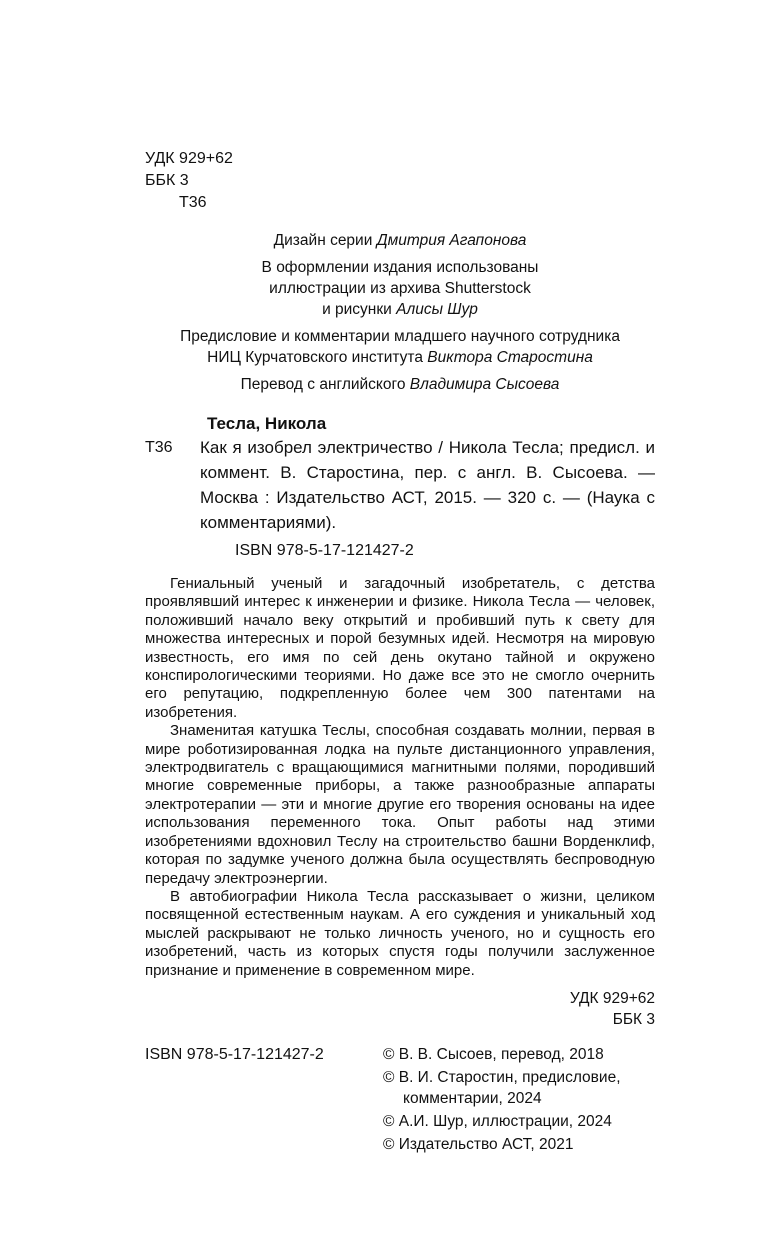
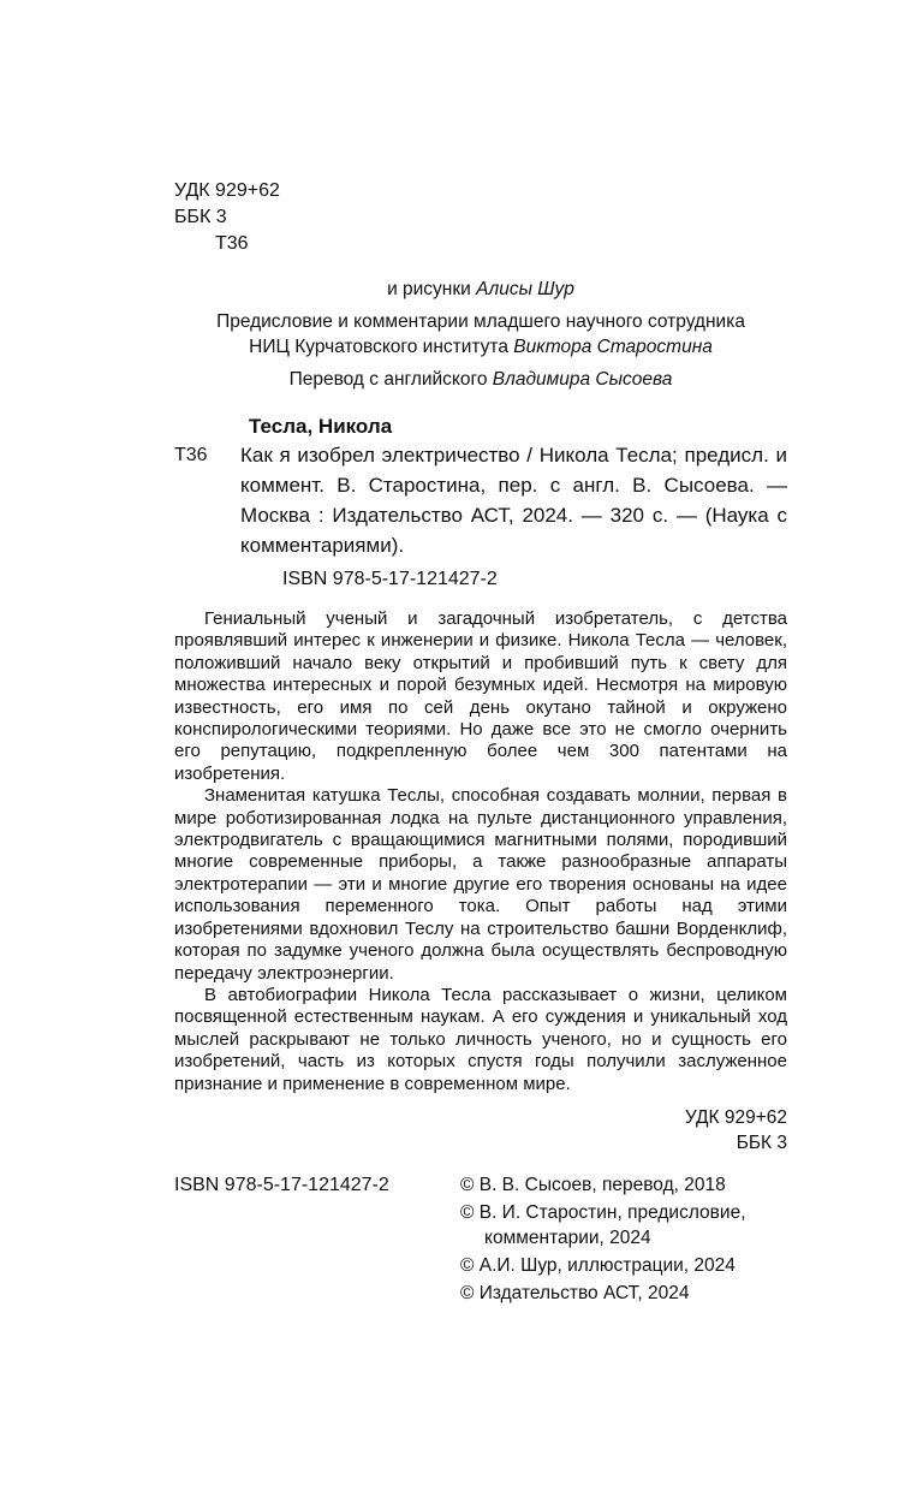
  УДК 929+62
  ББК 3
  Т36
- Дизайн серии Дмитрия Агапонова
- В оформлении издания использованы
- иллюстрации из архива Shutterstock
  и рисунки Алисы Шур
  Предисловие и комментарии младшего научного сотрудника
  НИЦ Курчатовского института Виктора Старостина
  Перевод с английского Владимира Сысоева
  Тесла, Никола
  Т36
- Как я изобрел электричество / Никола Тесла; предисл. и коммент. В. Старостина, пер. с англ. В. Сысоева. — Москва : Издательство АСТ, 2015. — 320 с. — (Наука с комментариями).
+ Как я изобрел электричество / Никола Тесла; предисл. и коммент. В. Старостина, пер. с англ. В. Сысоева. — Москва : Издательство АСТ, 2024. — 320 с. — (Наука с комментариями).
  ISBN 978-5-17-121427-2
  Гениальный ученый и загадочный изобретатель, с детства проявлявший интерес к инженерии и физике. Никола Тесла — человек, положивший начало веку открытий и пробивший путь к свету для множества интересных и порой безумных идей. Несмотря на мировую известность, его имя по сей день окутано тайной и окружено конспирологическими теориями. Но даже все это не смогло очернить его репутацию, подкрепленную более чем 300 патентами на изобретения.
  Знаменитая катушка Теслы, способная создавать молнии, первая в мире роботизированная лодка на пульте дистанционного управления, электродвигатель с вращающимися магнитными полями, породивший многие современные приборы, а также разнообразные аппараты электротерапии — эти и многие другие его творения основаны на идее использования переменного тока. Опыт работы над этими изобретениями вдохновил Теслу на строительство башни Ворденклиф, которая по задумке ученого должна была осуществлять беспроводную передачу электроэнергии.
  В автобиографии Никола Тесла рассказывает о жизни, целиком посвященной естественным наукам. А его суждения и уникальный ход мыслей раскрывают не только личность ученого, но и сущность его изобретений, часть из которых спустя годы получили заслуженное признание и применение в современном мире.
  УДК 929+62
  ББК 3
  ISBN 978-5-17-121427-2
  © В. В. Сысоев, перевод, 2018
  © В. И. Старостин, предисловие, комментарии, 2024
  © А.И. Шур, иллюстрации, 2024
- © Издательство АСТ, 2021
+ © Издательство АСТ, 2024
